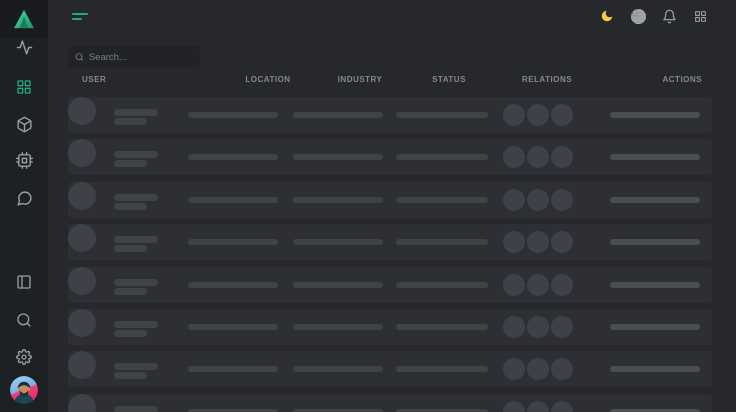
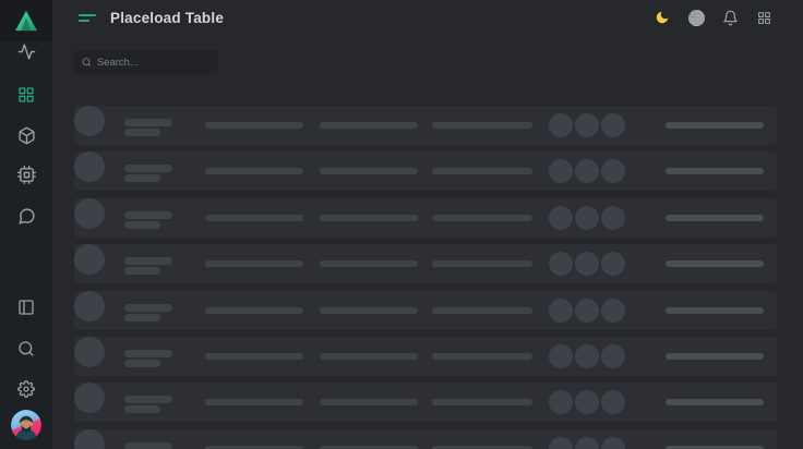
+ Placeload Table
  Search...
- USER
- LOCATION
- INDUSTRY
- STATUS
- RELATIONS
- ACTIONS
